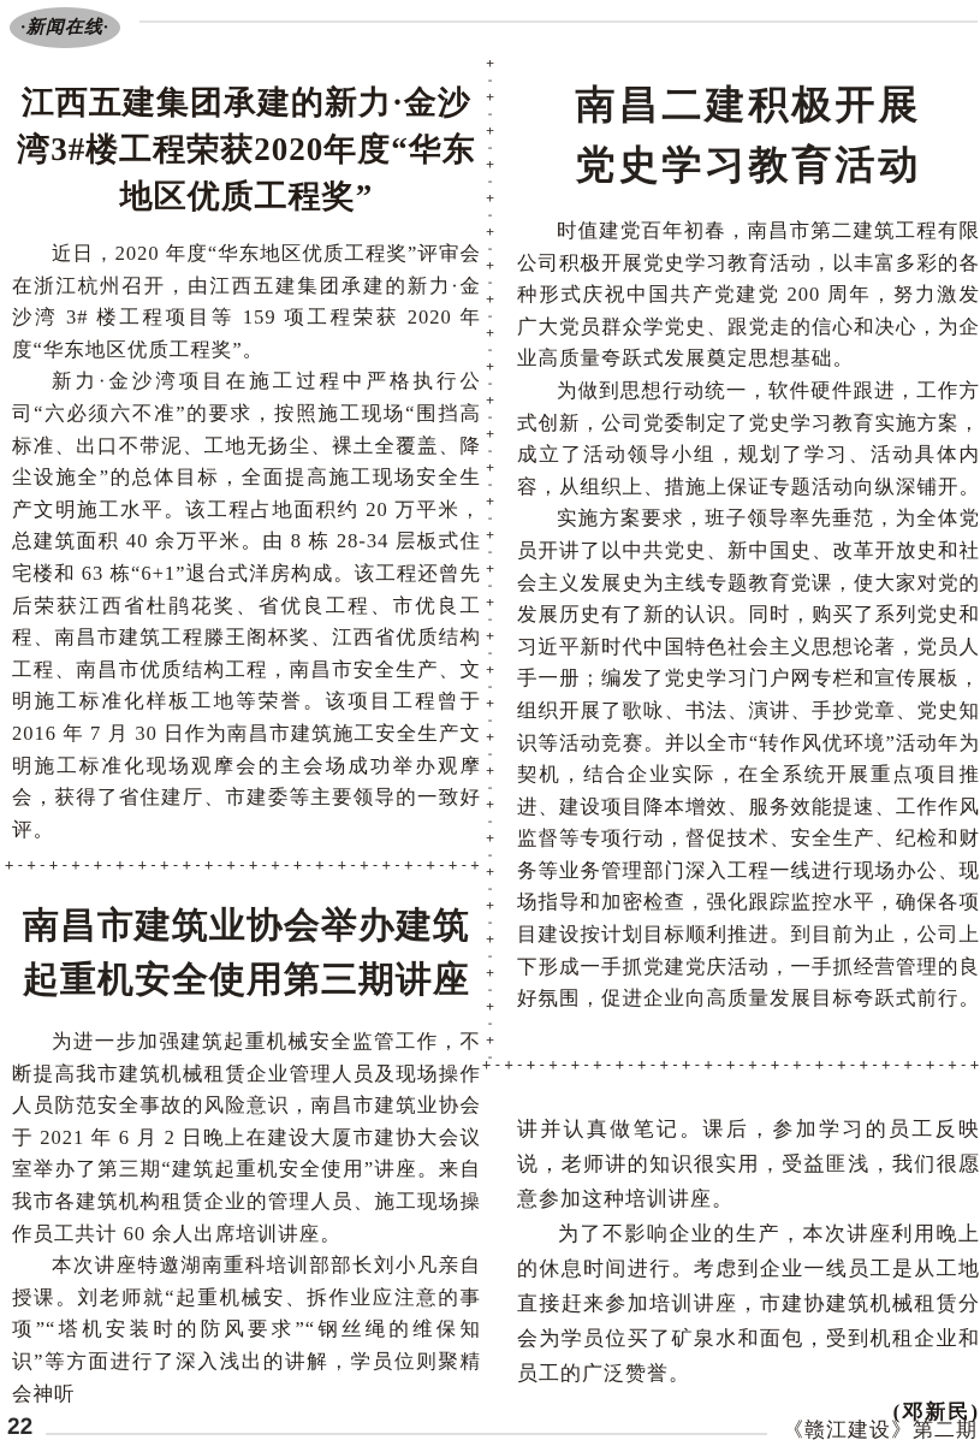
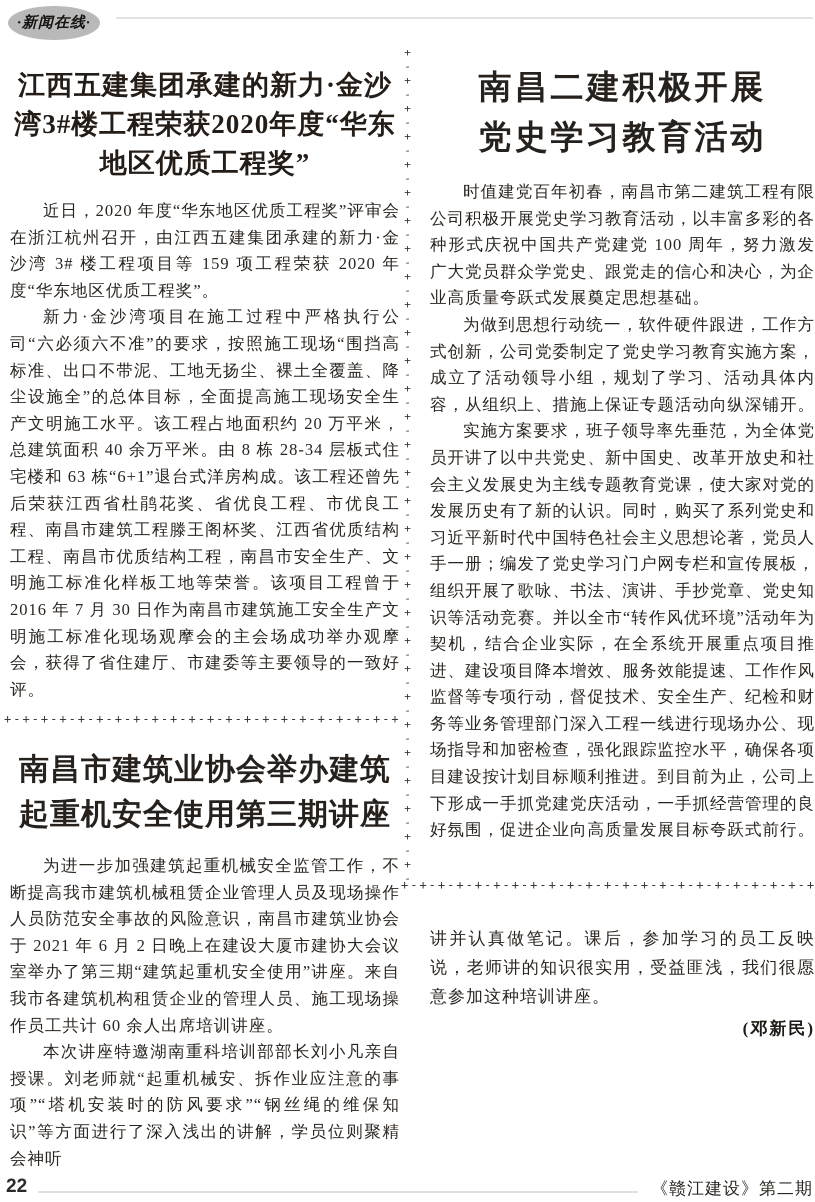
  ·新闻在线·
  江西五建集团承建的新力·金沙
  湾3#楼工程荣获2020年度“华东
  地区优质工程奖”
  近日，2020 年度“华东地区优质工程奖”评审会在浙江杭州召开，由江西五建集团承建的新力·金沙湾 3# 楼工程项目等 159 项工程荣获 2020 年度“华东地区优质工程奖”。
  新力·金沙湾项目在施工过程中严格执行公司“六必须六不准”的要求，按照施工现场“围挡高标准、出口不带泥、工地无扬尘、裸土全覆盖、降尘设施全”的总体目标，全面提高施工现场安全生产文明施工水平。该工程占地面积约 20 万平米，总建筑面积 40 余万平米。由 8 栋 28-34 层板式住宅楼和 63 栋“6+1”退台式洋房构成。该工程还曾先后荣获江西省杜鹃花奖、省优良工程、市优良工程、南昌市建筑工程滕王阁杯奖、江西省优质结构工程、南昌市优质结构工程，南昌市安全生产、文明施工标准化样板工地等荣誉。该项目工程曾于 2016 年 7 月 30 日作为南昌市建筑施工安全生产文明施工标准化现场观摩会的主会场成功举办观摩会，获得了省住建厅、市建委等主要领导的一致好评。
  南昌市建筑业协会举办建筑
  起重机安全使用第三期讲座
  为进一步加强建筑起重机械安全监管工作，不断提高我市建筑机械租赁企业管理人员及现场操作人员防范安全事故的风险意识，南昌市建筑业协会于 2021 年 6 月 2 日晚上在建设大厦市建协大会议室举办了第三期“建筑起重机安全使用”讲座。来自我市各建筑机构租赁企业的管理人员、施工现场操作员工共计 60 余人出席培训讲座。
  本次讲座特邀湖南重科培训部部长刘小凡亲自授课。刘老师就“起重机械安、拆作业应注意的事项”“塔机安装时的防风要求”“钢丝绳的维保知识”等方面进行了深入浅出的讲解，学员位则聚精会神听
  南昌二建积极开展
  党史学习教育活动
- 时值建党百年初春，南昌市第二建筑工程有限公司积极开展党史学习教育活动，以丰富多彩的各种形式庆祝中国共产党建党 200 周年，努力激发广大党员群众学党史、跟党走的信心和决心，为企业高质量夸跃式发展奠定思想基础。
+ 时值建党百年初春，南昌市第二建筑工程有限公司积极开展党史学习教育活动，以丰富多彩的各种形式庆祝中国共产党建党 100 周年，努力激发广大党员群众学党史、跟党走的信心和决心，为企业高质量夸跃式发展奠定思想基础。
  为做到思想行动统一，软件硬件跟进，工作方式创新，公司党委制定了党史学习教育实施方案，成立了活动领导小组，规划了学习、活动具体内容，从组织上、措施上保证专题活动向纵深铺开。
  实施方案要求，班子领导率先垂范，为全体党员开讲了以中共党史、新中国史、改革开放史和社会主义发展史为主线专题教育党课，使大家对党的发展历史有了新的认识。同时，购买了系列党史和习近平新时代中国特色社会主义思想论著，党员人手一册；编发了党史学习门户网专栏和宣传展板，组织开展了歌咏、书法、演讲、手抄党章、党史知识等活动竞赛。并以全市“转作风优环境”活动年为契机，结合企业实际，在全系统开展重点项目推进、建设项目降本增效、服务效能提速、工作作风监督等专项行动，督促技术、安全生产、纪检和财务等业务管理部门深入工程一线进行现场办公、现场指导和加密检查，强化跟踪监控水平，确保各项目建设按计划目标顺利推进。到目前为止，公司上下形成一手抓党建党庆活动，一手抓经营管理的良好氛围，促进企业向高质量发展目标夸跃式前行。
  讲并认真做笔记。课后，参加学习的员工反映说，老师讲的知识很实用，受益匪浅，我们很愿意参加这种培训讲座。
- 为了不影响企业的生产，本次讲座利用晚上的休息时间进行。考虑到企业一线员工是从工地直接赶来参加培训讲座，市建协建筑机械租赁分会为学员位买了矿泉水和面包，受到机租企业和员工的广泛赞誉。
  (邓新民)
  22
  《赣江建设》第二期
